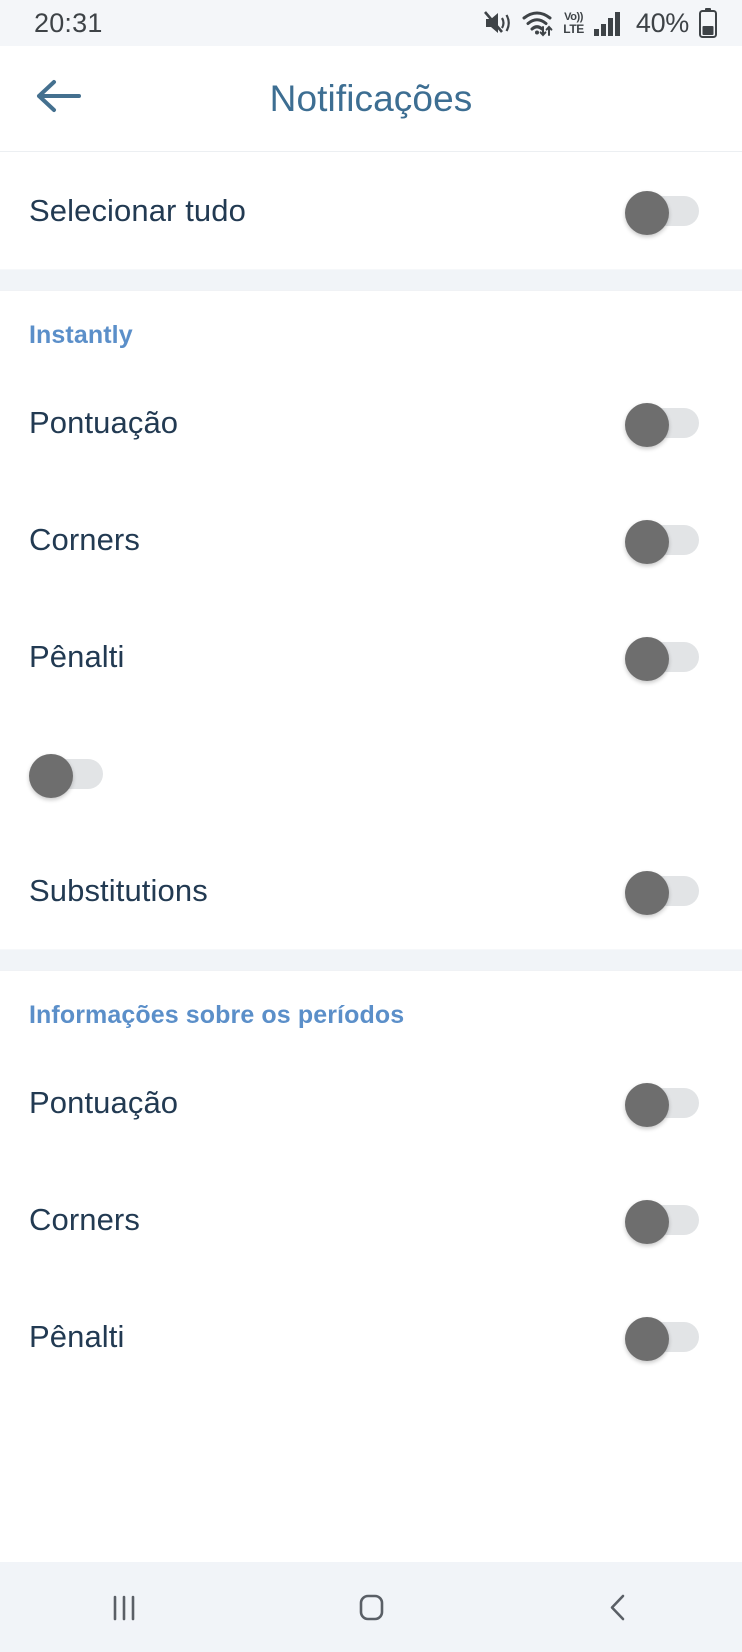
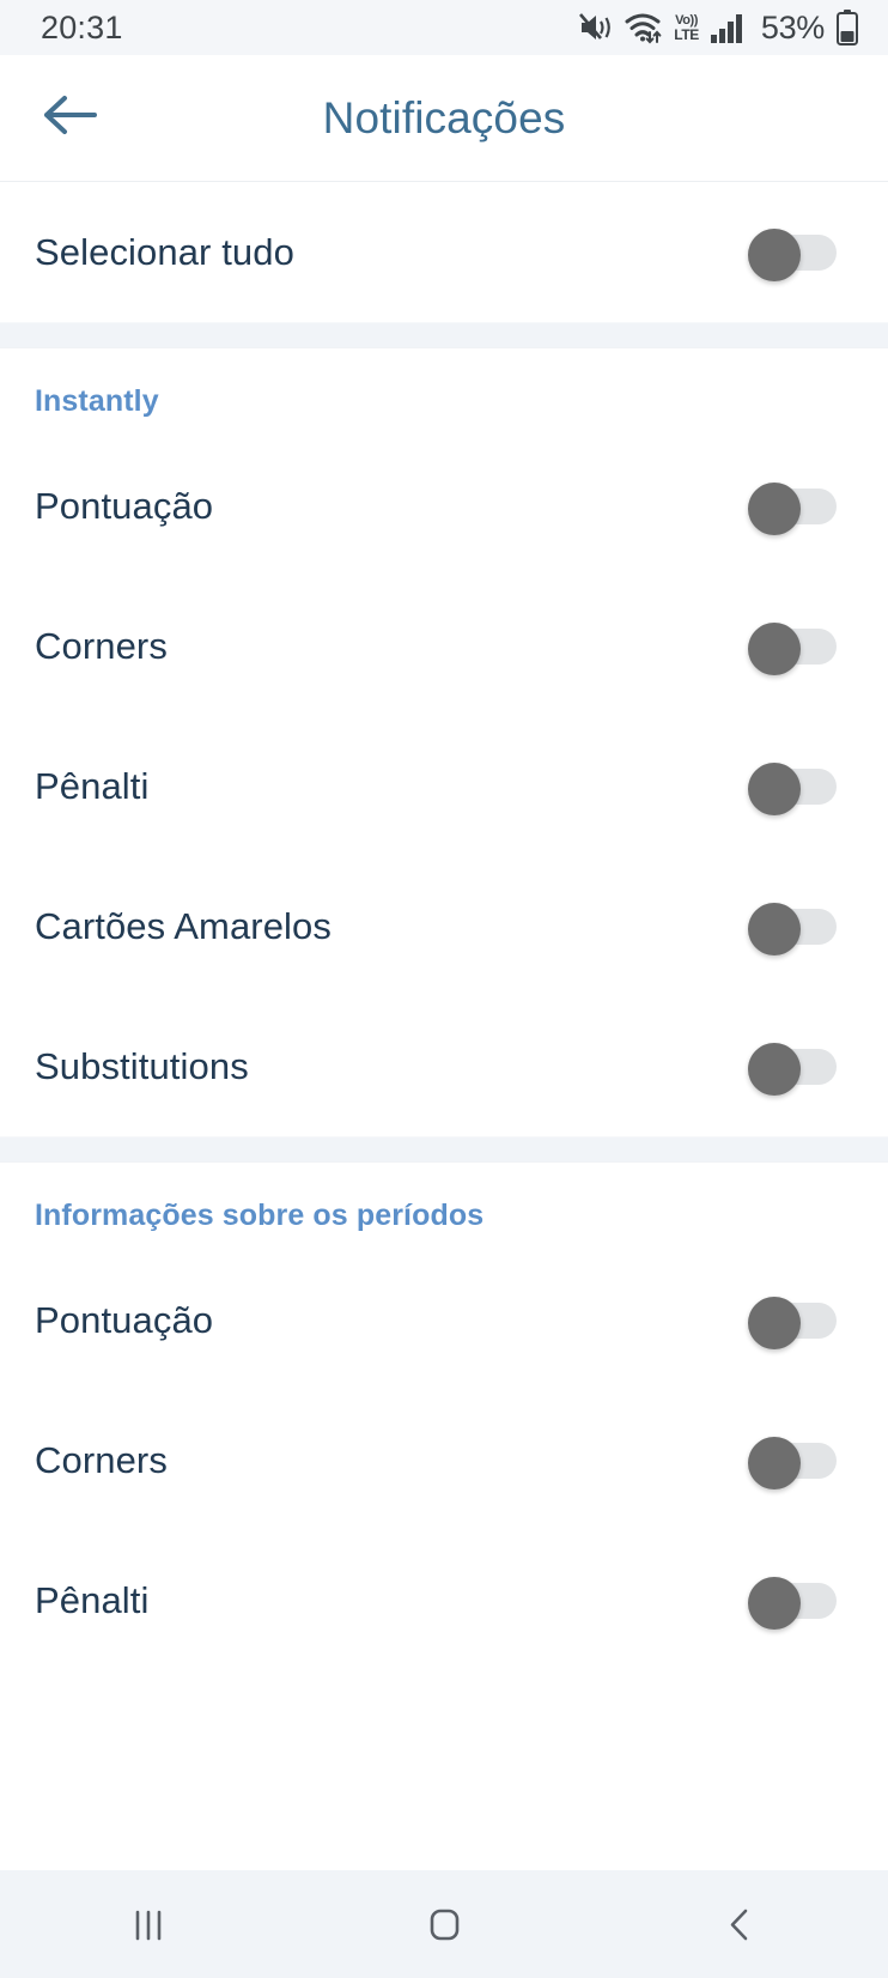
  20:31
  Vo))
  LTE
- 40%
+ 53%
  Notificações
  Selecionar tudo
  Instantly
  Pontuação
  Corners
  Pênalti
+ Cartões Amarelos
  Substitutions
  Informações sobre os períodos
  Pontuação
  Corners
  Pênalti
